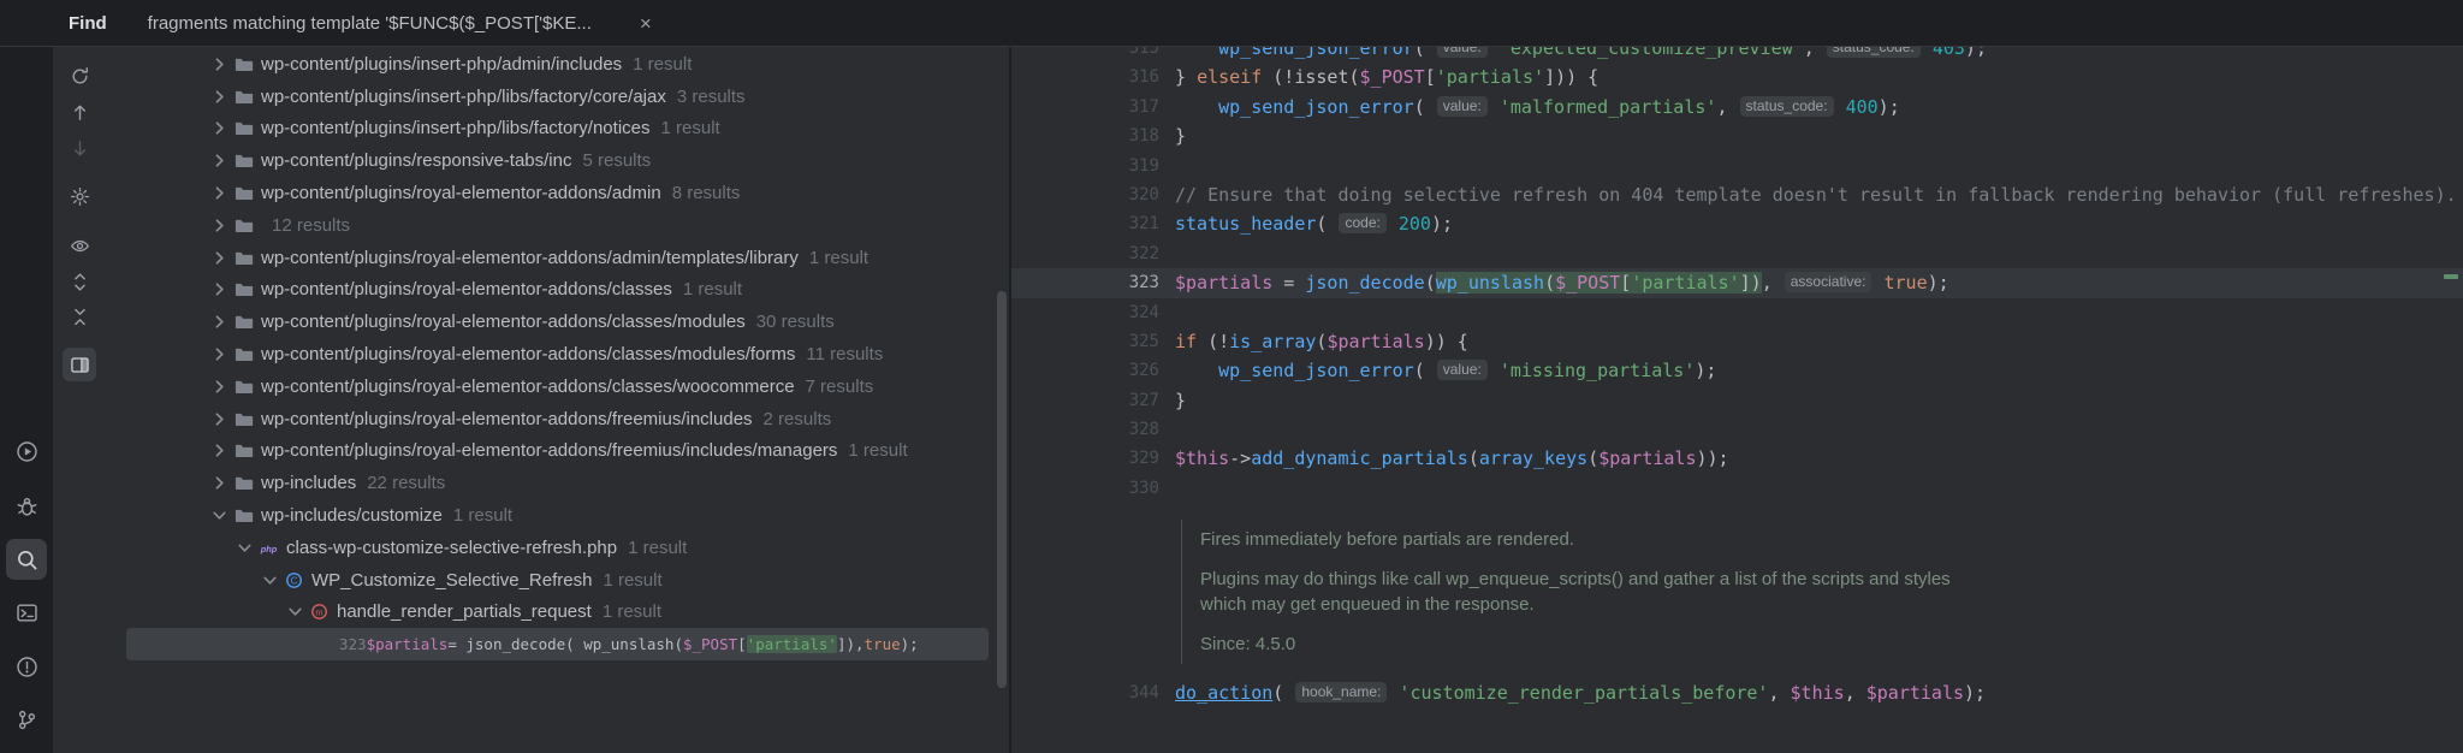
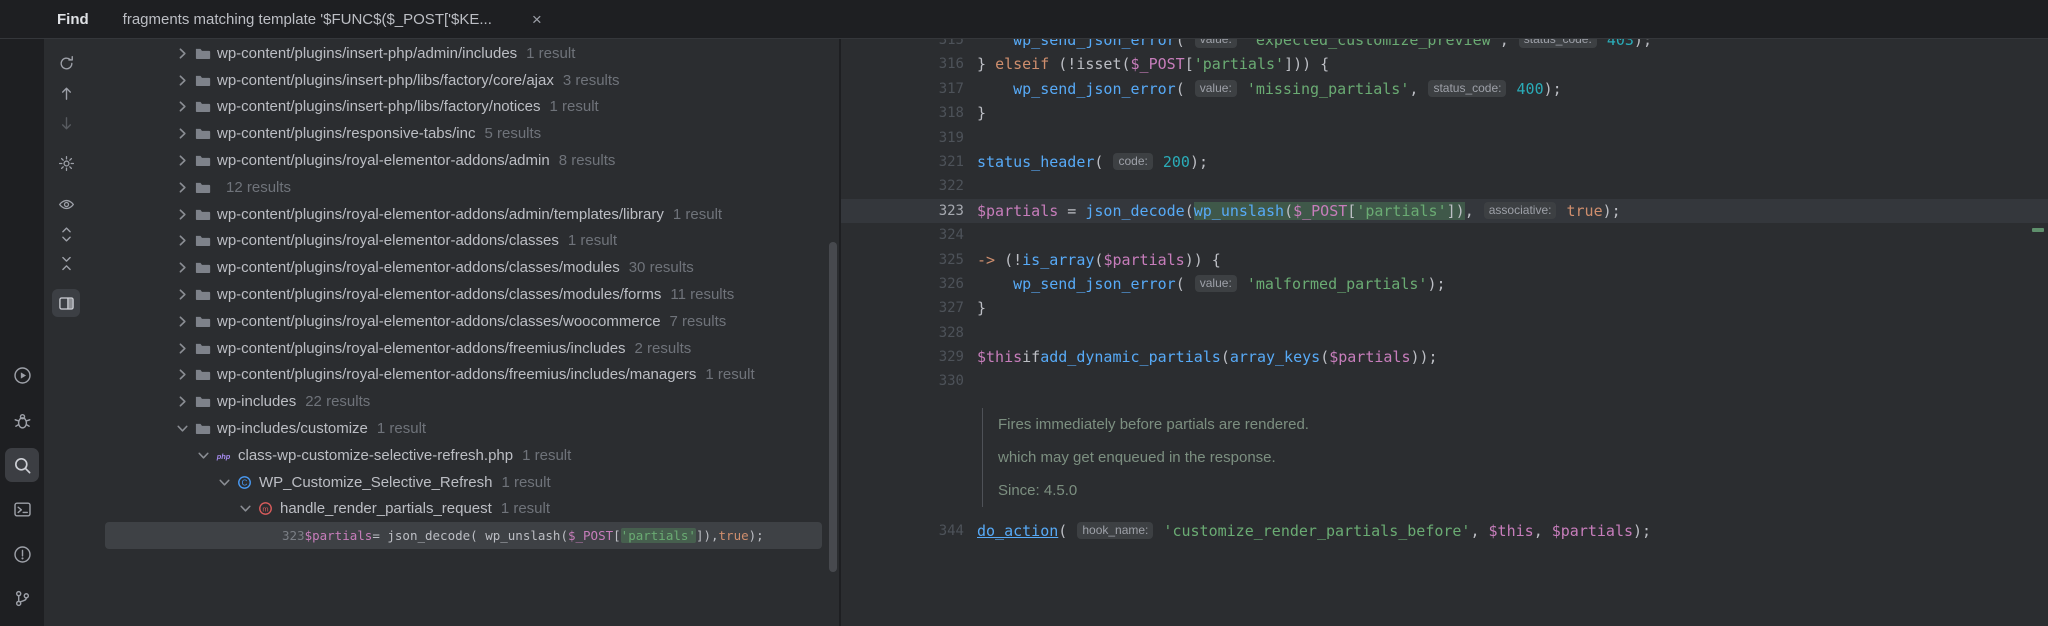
  315
  wp_send_json_error( value: 'expected_customize_preview', status_code: 403);
  316
  } elseif (!isset($_POST['partials'])) {
  317
- wp_send_json_error( value: 'malformed_partials', status_code: 400);
+ wp_send_json_error( value: 'missing_partials', status_code: 400);
  318
  }
  319
- 320
- // Ensure that doing selective refresh on 404 template doesn't result in fallback rendering behavior (full refreshes).
  321
  status_header( code: 200);
  322
  323
  $partials = json_decode(wp_unslash($_POST['partials']), associative: true);
  324
  325
- if (!is_array($partials)) {
+ -> (!is_array($partials)) {
  326
- wp_send_json_error( value: 'missing_partials');
+ wp_send_json_error( value: 'malformed_partials');
  327
  }
  328
  329
- $this->add_dynamic_partials(array_keys($partials));
+ $thisifadd_dynamic_partials(array_keys($partials));
  330
  Fires immediately before partials are rendered.
- Plugins may do things like call wp_enqueue_scripts() and gather a list of the scripts and styles
  which may get enqueued in the response.
  Since: 4.5.0
  344
  do_action( hook_name: 'customize_render_partials_before', $this, $partials);
  wp-content/plugins/insert-php/admin/includes
  1 result
  wp-content/plugins/insert-php/libs/factory/core/ajax
  3 results
  wp-content/plugins/insert-php/libs/factory/notices
  1 result
  wp-content/plugins/responsive-tabs/inc
  5 results
  wp-content/plugins/royal-elementor-addons/admin
  8 results
  12 results
  wp-content/plugins/royal-elementor-addons/admin/templates/library
  1 result
  wp-content/plugins/royal-elementor-addons/classes
  1 result
  wp-content/plugins/royal-elementor-addons/classes/modules
  30 results
  wp-content/plugins/royal-elementor-addons/classes/modules/forms
  11 results
  wp-content/plugins/royal-elementor-addons/classes/woocommerce
  7 results
  wp-content/plugins/royal-elementor-addons/freemius/includes
  2 results
  wp-content/plugins/royal-elementor-addons/freemius/includes/managers
  1 result
  wp-includes
  22 results
  wp-includes/customize
  1 result
  php
  class-wp-customize-selective-refresh.php
  1 result
  C
  WP_Customize_Selective_Refresh
  1 result
  m
  handle_render_partials_request
  1 result
  323
  $partials
  = json_decode( wp_unslash(
  $_POST
  [
  'partials'
  ]
  ),
  true
  );
  Find
  fragments matching template '$FUNC$($_POST['$KE...
  ×
